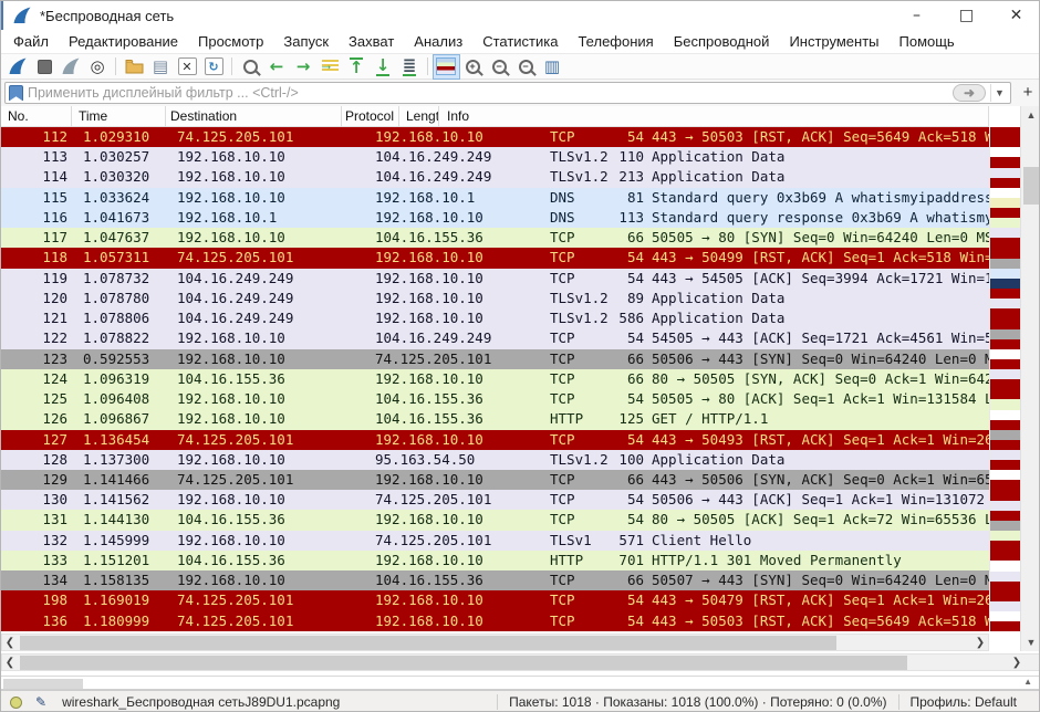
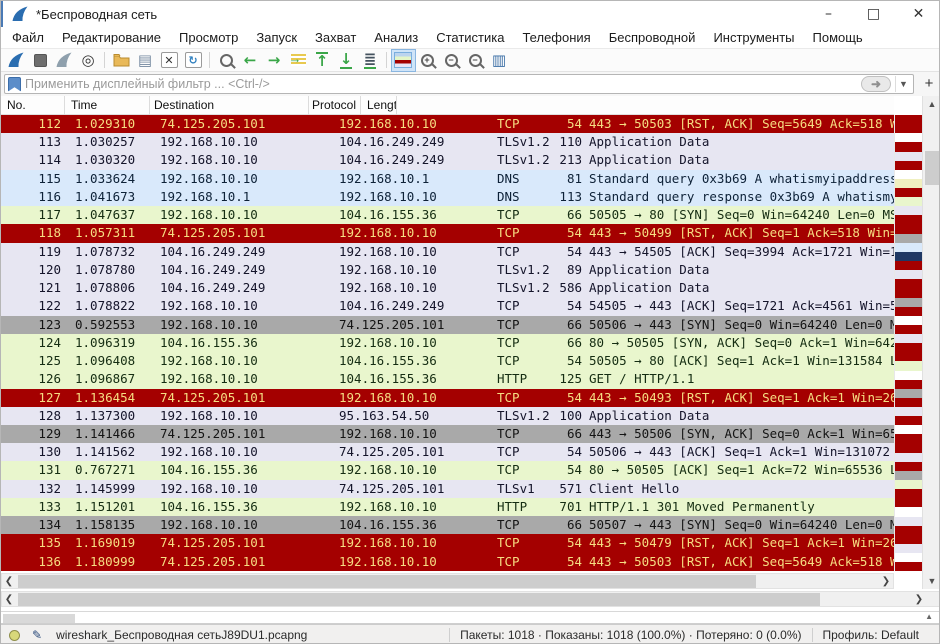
  *Беспроводная сеть
  –
  □
  ✕
  Файл
  Редактирование
  Просмотр
  Запуск
  Захват
  Анализ
  Статистика
  Телефония
  Беспроводной
  Инструменты
  Помощь
  ◎
  ▤
  ✕
  ↻
  ←
  →
  ↑
  ↓
  ≣
  +
  −
  −
  ▥
  Применить дисплейный фильтр ... <Ctrl-/>
  ➜
  ▼
  +
  No.
  Time
  Destination
  Protocol
  Lengt
- Info
  112
  1.029310
  74.125.205.101
  192.168.10.10
  TCP
  54
  443 → 50503 [RST, ACK] Seq=5649 Ack=518
  113
  1.030257
  192.168.10.10
  104.16.249.249
  TLSv1.2
  110
  Application Data
  114
  1.030320
  192.168.10.10
  104.16.249.249
  TLSv1.2
  213
  Application Data
  115
  1.033624
  192.168.10.10
  192.168.10.1
  DNS
  81
  Standard query 0x3b69 A whatismyipaddres
  116
  1.041673
  192.168.10.1
  192.168.10.10
  DNS
  113
  Standard query response 0x3b69 A whatism
  117
  1.047637
  192.168.10.10
  104.16.155.36
  TCP
  66
  50505 → 80 [SYN] Seq=0 Win=64240 Len=0 M
  118
  1.057311
  74.125.205.101
  192.168.10.10
  TCP
  54
  443 → 50499 [RST, ACK] Seq=1 Ack=518 Win
  119
  1.078732
  104.16.249.249
  192.168.10.10
  TCP
  54
  443 → 54505 [ACK] Seq=3994 Ack=1721 Win=
  120
  1.078780
  104.16.249.249
  192.168.10.10
  TLSv1.2
  89
  Application Data
  121
  1.078806
  104.16.249.249
  192.168.10.10
  TLSv1.2
  586
  Application Data
  122
  1.078822
  192.168.10.10
  104.16.249.249
  TCP
  54
  54505 → 443 [ACK] Seq=1721 Ack=4561 Win=
  123
  0.592553
  192.168.10.10
  74.125.205.101
  TCP
  66
  50506 → 443 [SYN] Seq=0 Win=64240 Len=0
  124
  1.096319
  104.16.155.36
  192.168.10.10
  TCP
  66
  80 → 50505 [SYN, ACK] Seq=0 Ack=1 Win=64
  125
  1.096408
  192.168.10.10
  104.16.155.36
  TCP
  54
  50505 → 80 [ACK] Seq=1 Ack=1 Win=131584
  126
  1.096867
  192.168.10.10
  104.16.155.36
  HTTP
  125
  GET / HTTP/1.1
  127
  1.136454
  74.125.205.101
  192.168.10.10
  TCP
  54
  443 → 50493 [RST, ACK] Seq=1 Ack=1 Win=2
  128
  1.137300
  192.168.10.10
  95.163.54.50
  TLSv1.2
  100
  Application Data
  129
  1.141466
  74.125.205.101
  192.168.10.10
  TCP
  66
  443 → 50506 [SYN, ACK] Seq=0 Ack=1 Win=6
  130
  1.141562
  192.168.10.10
  74.125.205.101
  TCP
  54
  50506 → 443 [ACK] Seq=1 Ack=1 Win=131072
  131
- 1.144130
+ 0.767271
  104.16.155.36
  192.168.10.10
  TCP
  54
  80 → 50505 [ACK] Seq=1 Ack=72 Win=65536
  132
  1.145999
  192.168.10.10
  74.125.205.101
  TLSv1
  571
  Client Hello
  133
  1.151201
  104.16.155.36
  192.168.10.10
  HTTP
  701
  HTTP/1.1 301 Moved Permanently
  134
  1.158135
  192.168.10.10
  104.16.155.36
  TCP
  66
  50507 → 443 [SYN] Seq=0 Win=64240 Len=0
- 198
+ 135
  1.169019
  74.125.205.101
  192.168.10.10
  TCP
  54
  443 → 50479 [RST, ACK] Seq=1 Ack=1 Win=2
  136
  1.180999
  74.125.205.101
  192.168.10.10
  TCP
  54
  443 → 50503 [RST, ACK] Seq=5649 Ack=518
  ▲
  ▼
  ❮
  ❯
  ❮
  ❯
  ▲
  ✎
  wireshark_Беспроводная сетьJ89DU1.pcapng
  Пакеты: 1018 · Показаны: 1018 (100.0%) · Потеряно: 0 (0.0%)
  Профиль: Default
